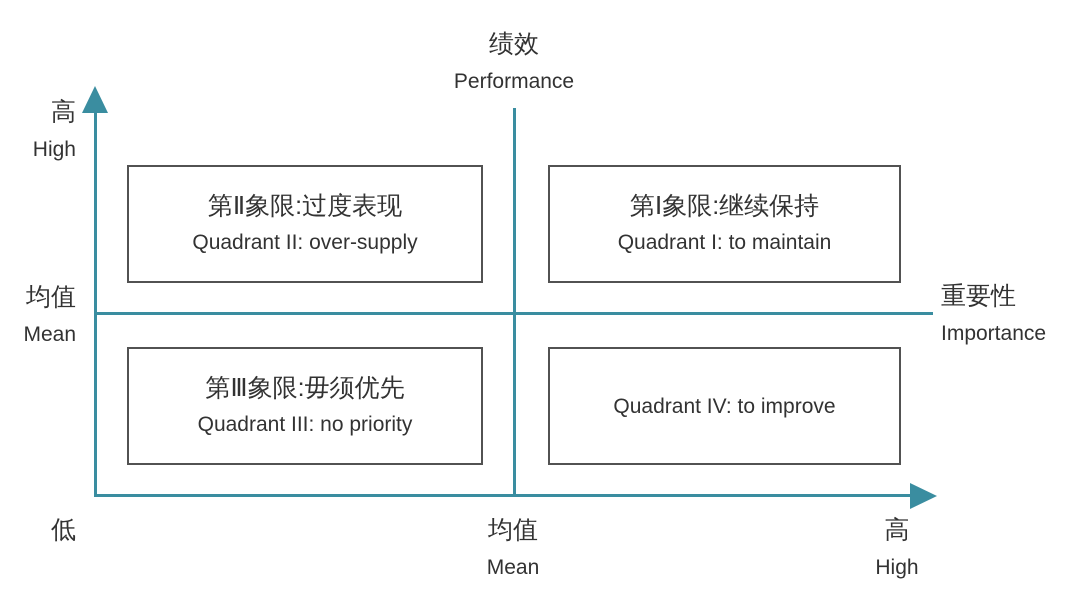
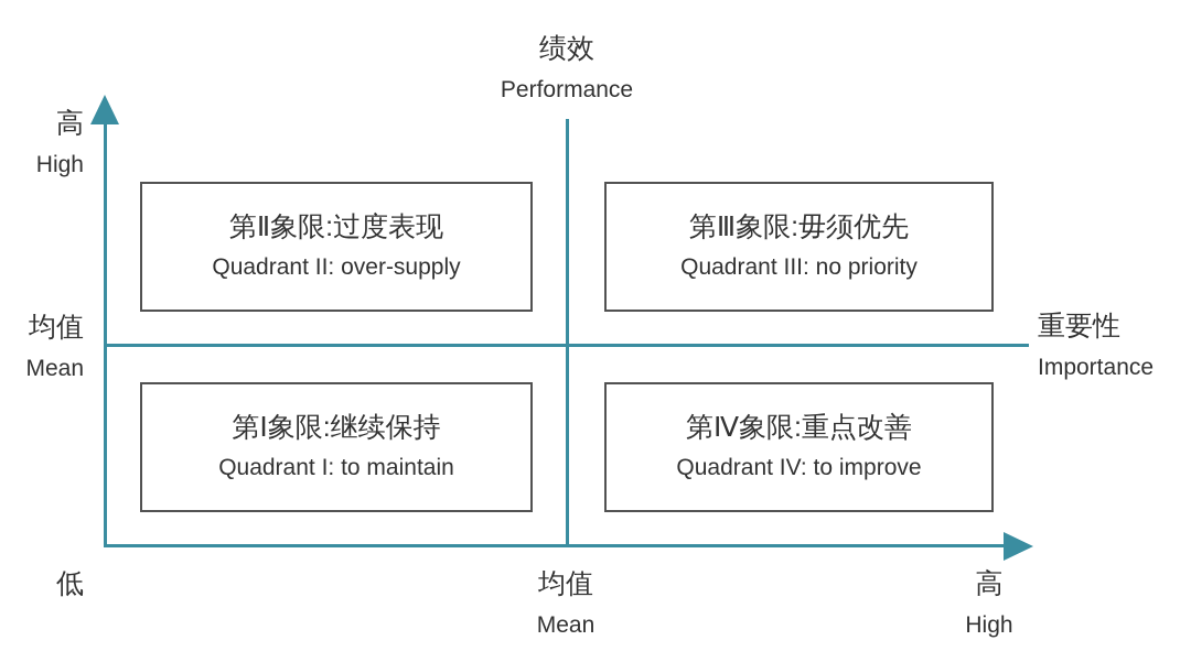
  绩效
  Performance
  重要性
  Importance
  高
  High
  均值
  Mean
  低
  均值
  Mean
  高
  High
  第Ⅱ象限:过度表现
  Quadrant II: over-supply
- 第Ⅰ象限:继续保持
+ 第Ⅲ象限:毋须优先
- Quadrant I: to maintain
+ Quadrant III: no priority
- 第Ⅲ象限:毋须优先
+ 第Ⅰ象限:继续保持
- Quadrant III: no priority
+ Quadrant I: to maintain
+ 第Ⅳ象限:重点改善
  Quadrant IV: to improve
